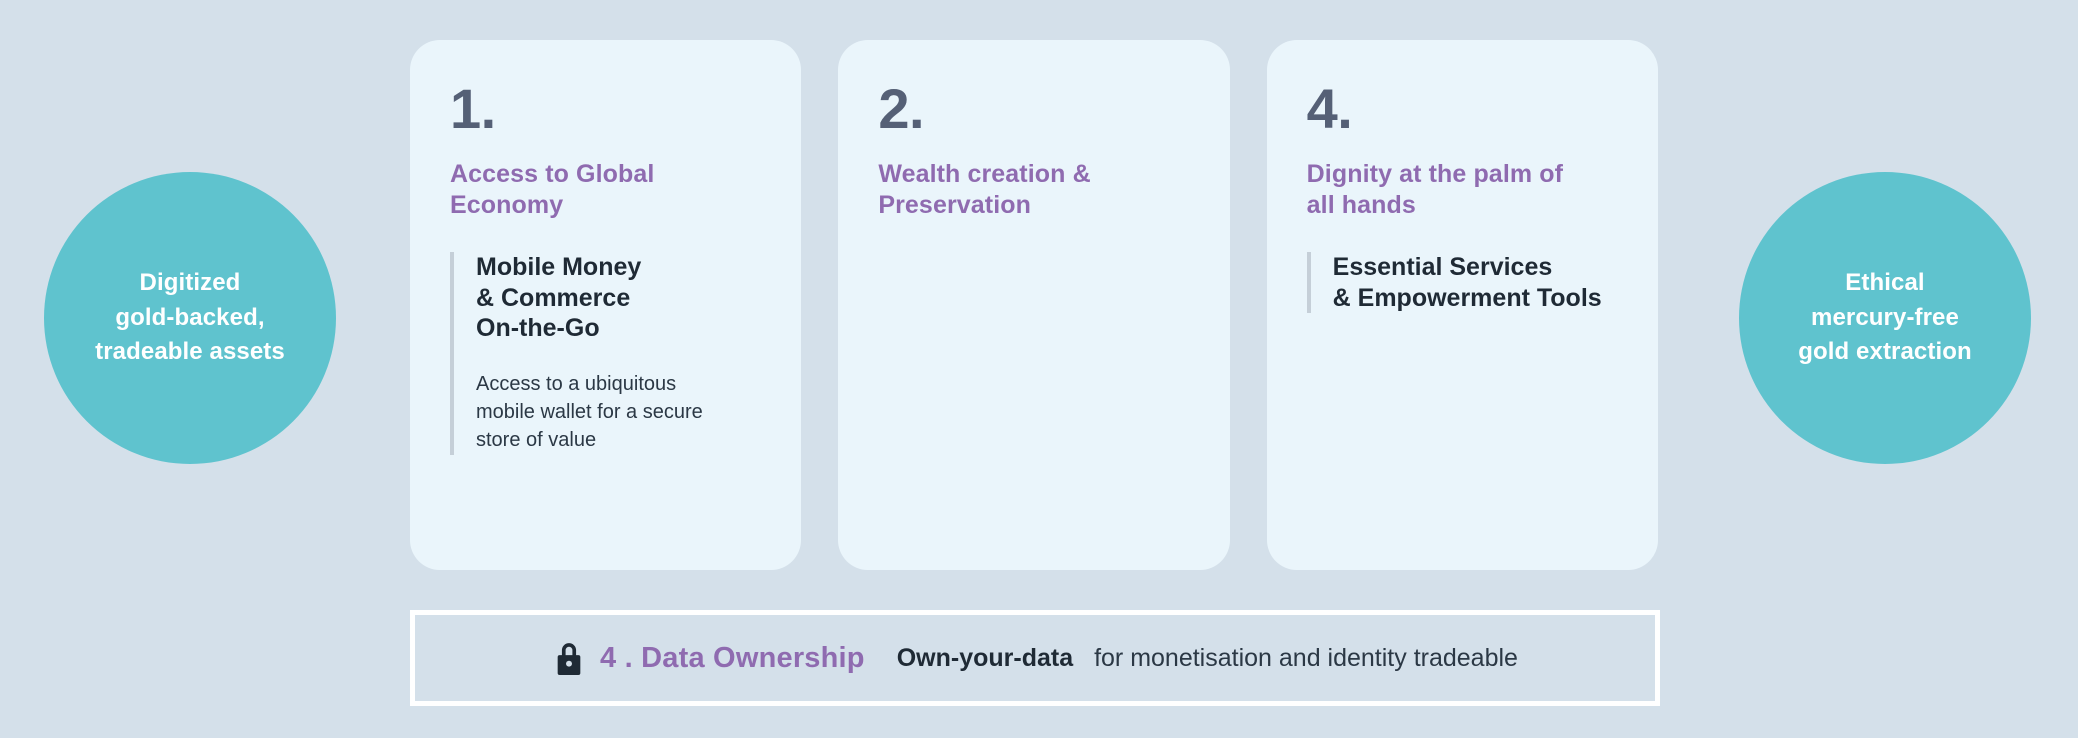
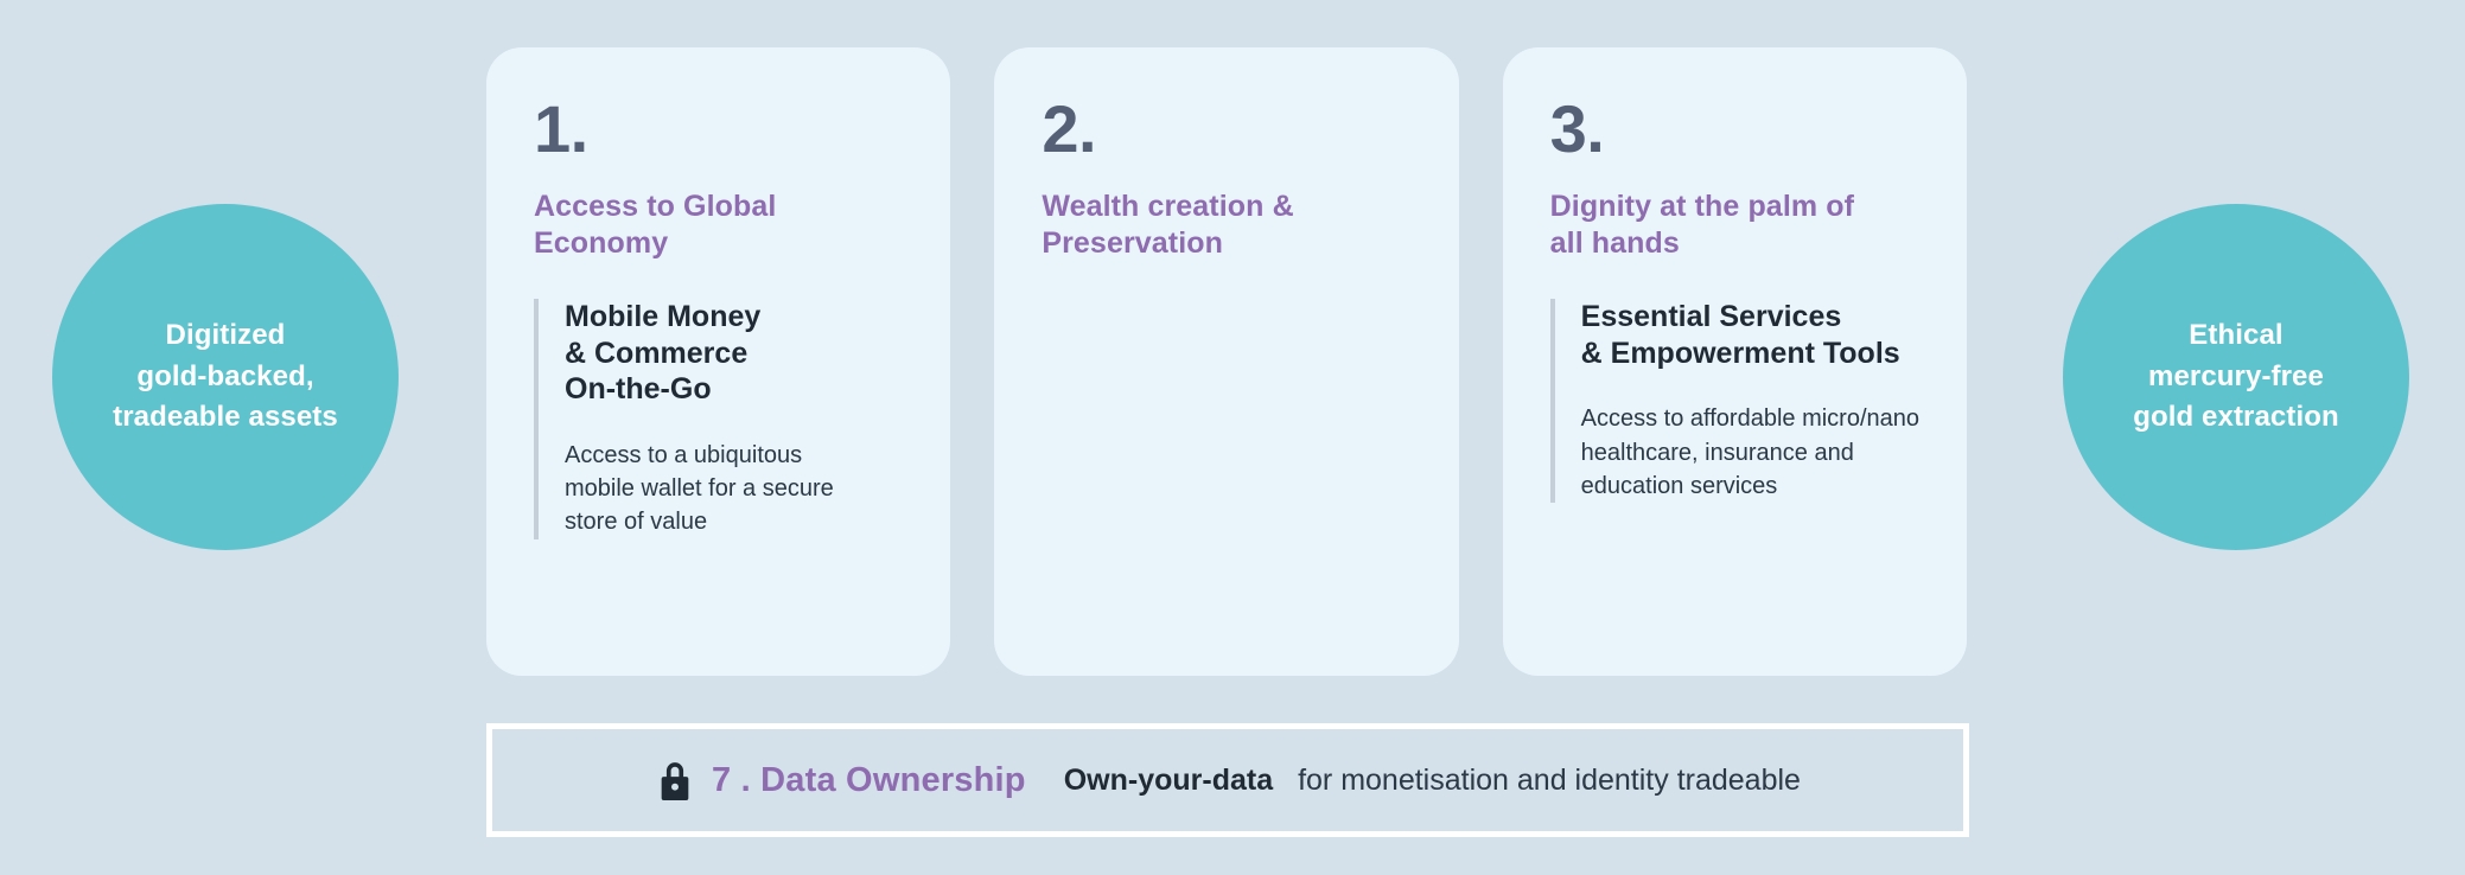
  Digitized
  gold-backed,
  tradeable assets
  1.
  Access to Global
  Economy
  Mobile Money
  & Commerce
  On-the-Go
  Access to a ubiquitous
  mobile wallet for a secure
  store of value
  2.
  Wealth creation &
  Preservation
- 4.
+ 3.
  Dignity at the palm of
  all hands
  Essential Services
  & Empowerment Tools
+ Access to affordable micro/nano
+ healthcare, insurance and
+ education services
  Ethical
  mercury-free
  gold extraction
- 4 . Data Ownership
+ 7 . Data Ownership
  Own-your-data
  for monetisation and identity tradeable
